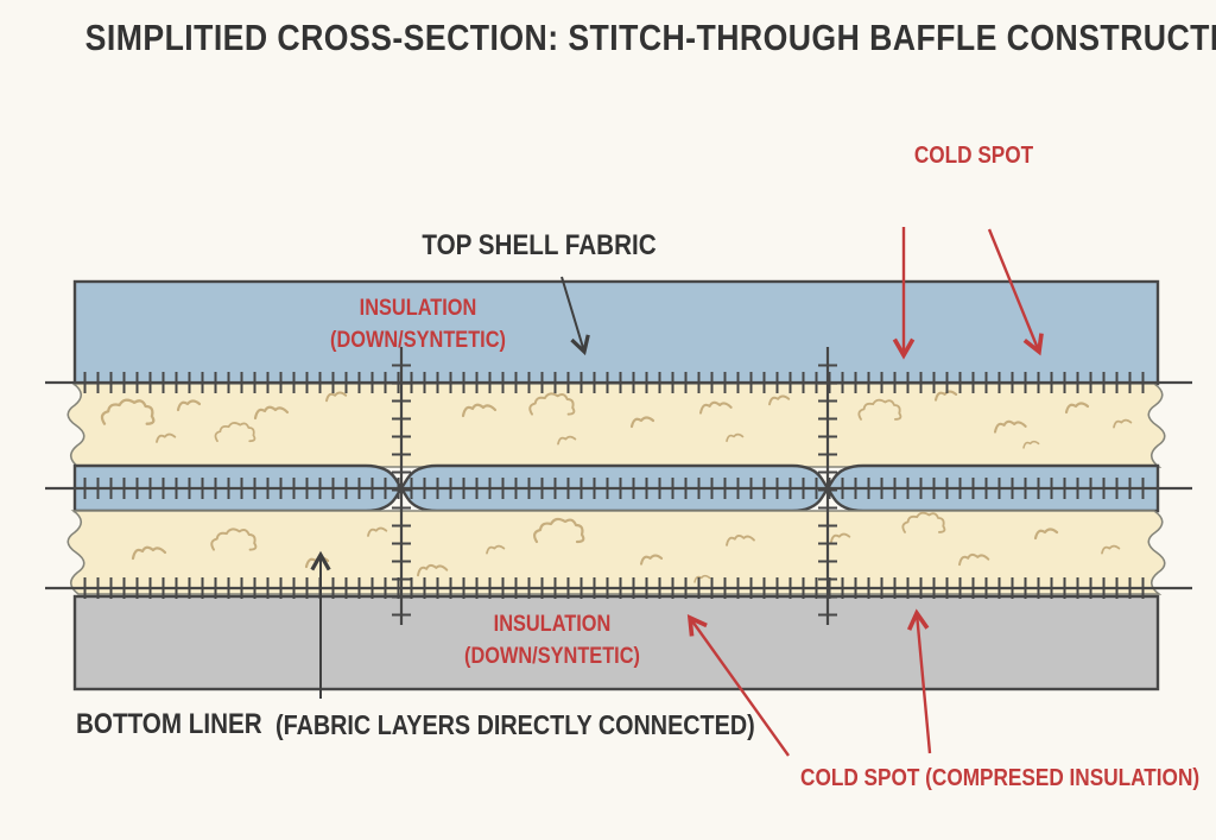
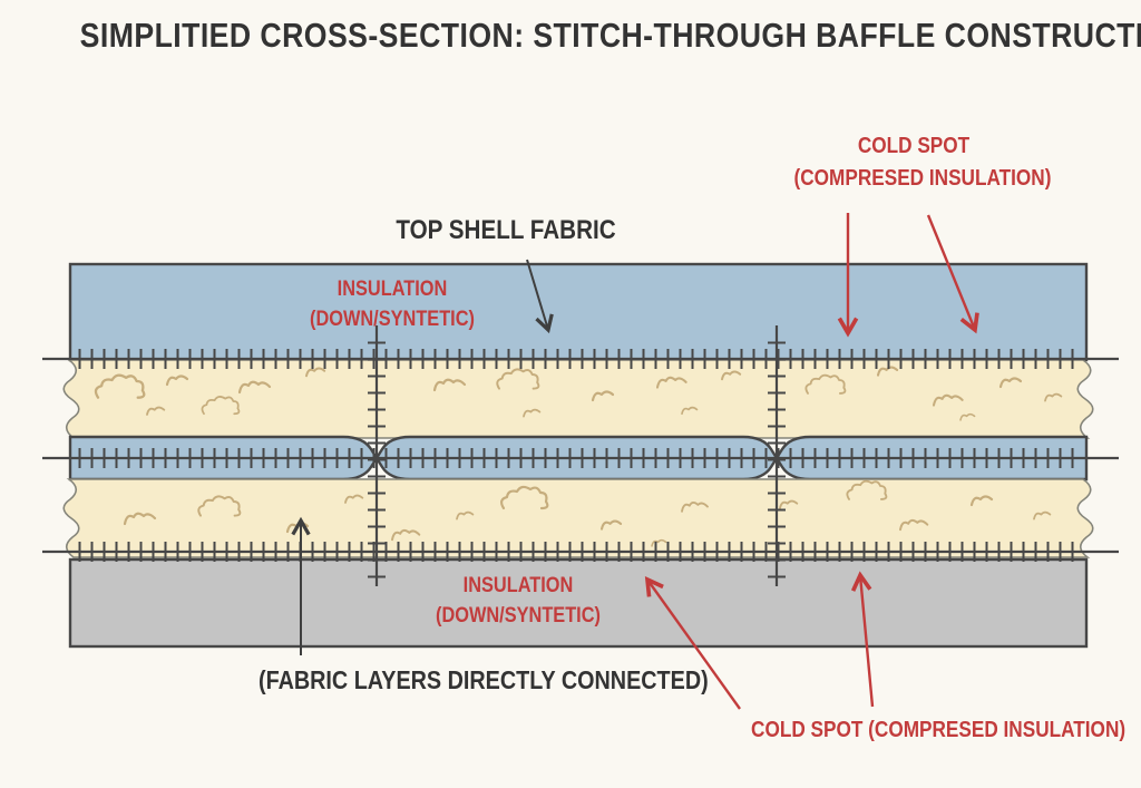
  SIMPLITIED CROSS-SECTION: STITCH-THROUGH BAFFLE CONSTRUCTI
  COLD SPOT
+ (COMPRESED INSULATION)
  TOP SHELL FABRIC
  INSULATION
  (DOWN/SYNTETIC)
  INSULATION
  (DOWN/SYNTETIC)
- BOTTOM LINER
  (FABRIC LAYERS DIRECTLY CONNECTED)
  COLD SPOT (COMPRESED INSULATION)
